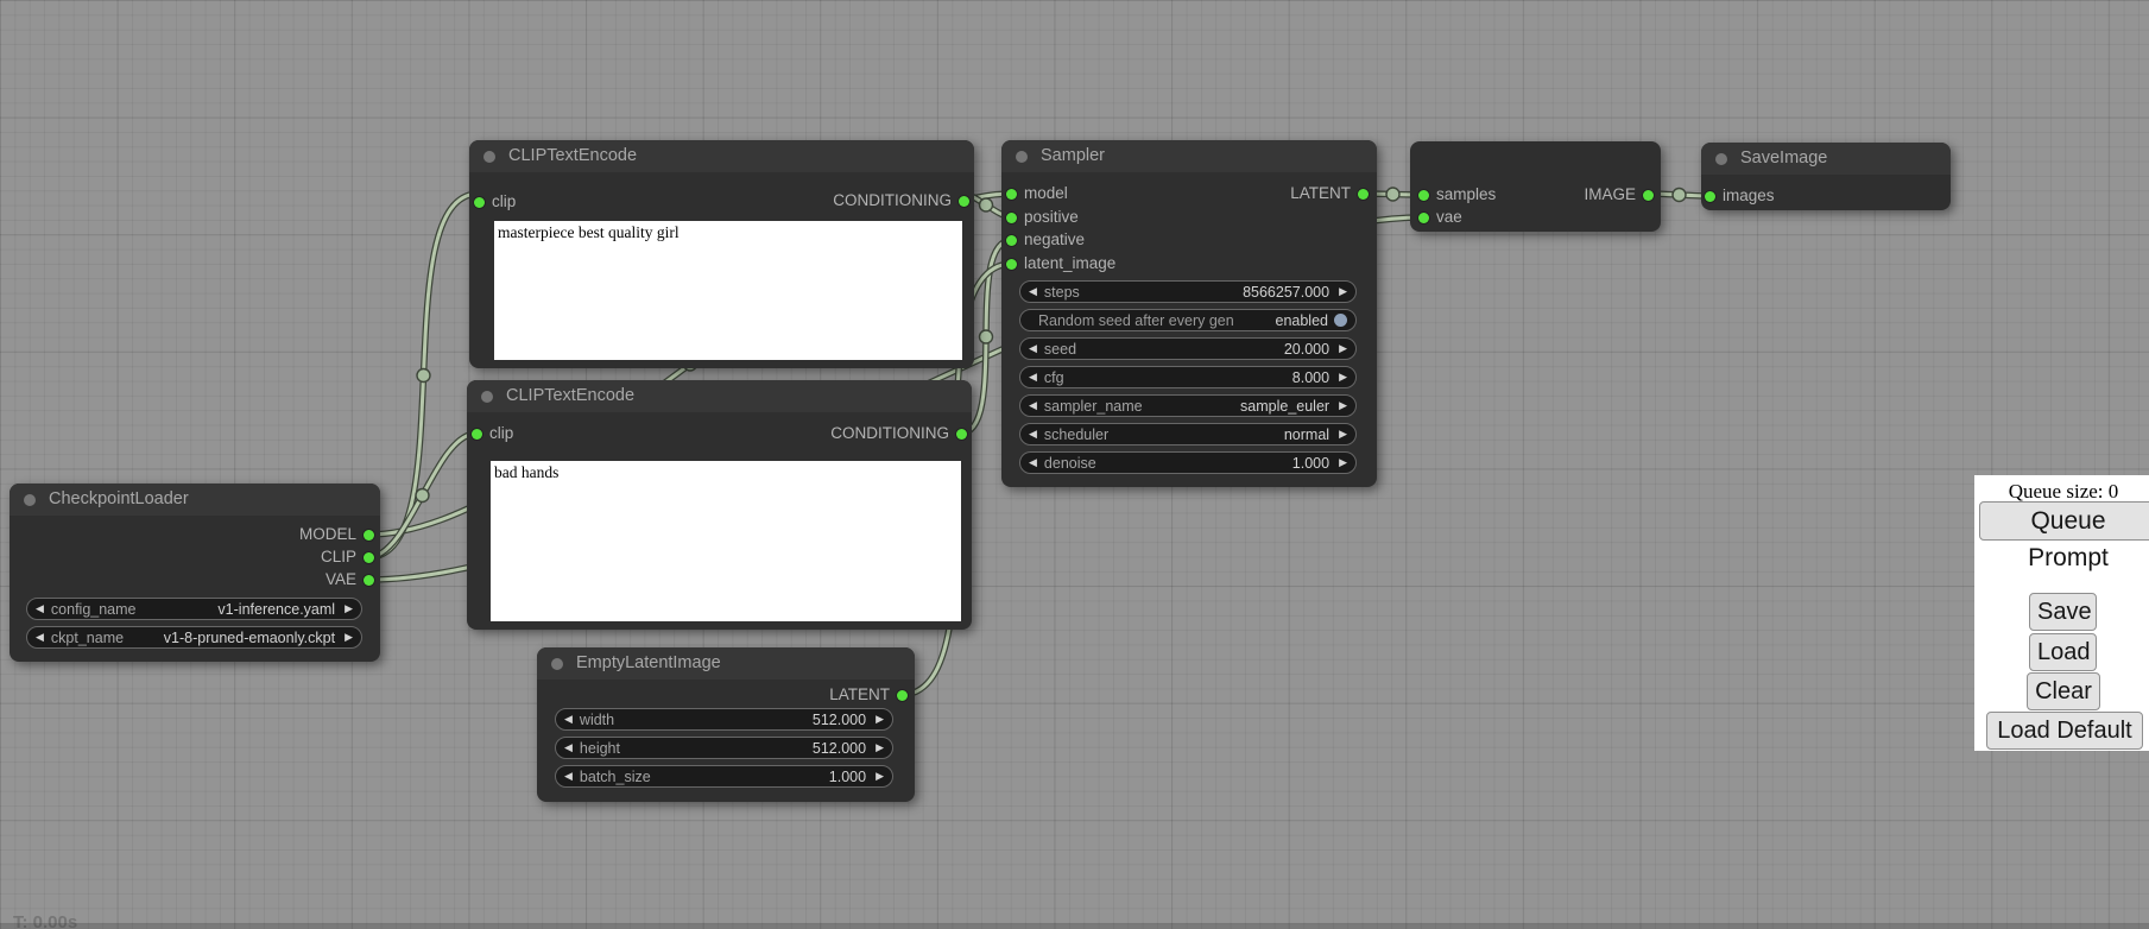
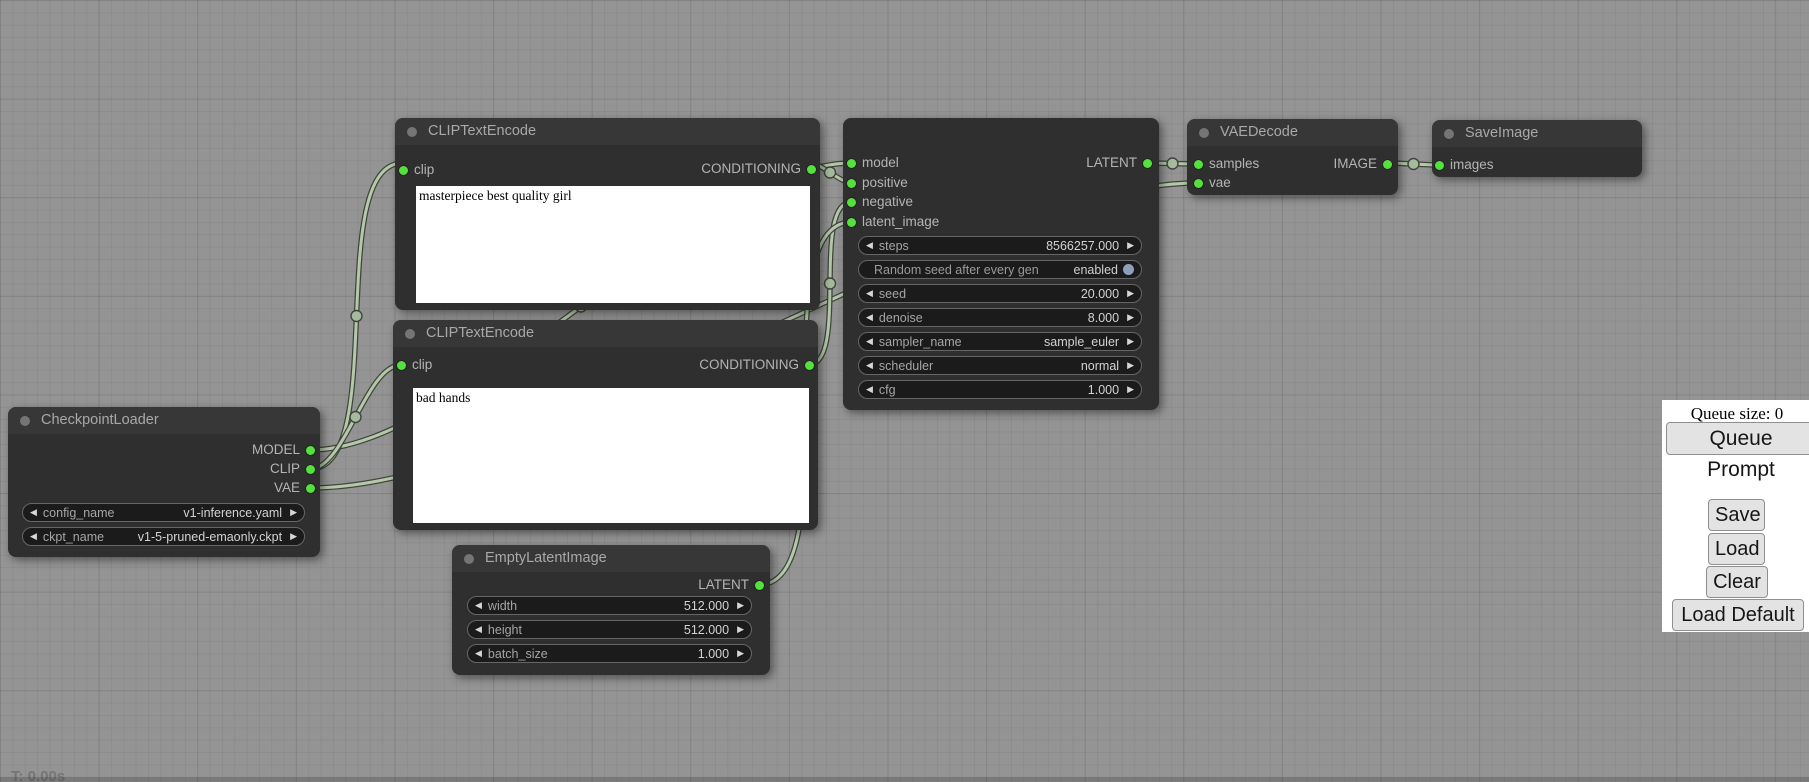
  CheckpointLoader
  MODEL
  CLIP
  VAE
  ◀
  config_name
  v1-inference.yaml
  ▶
  ◀
  ckpt_name
- v1-8-pruned-emaonly.ckpt
+ v1-5-pruned-emaonly.ckpt
  ▶
  CLIPTextEncode
  clip
  CONDITIONING
  masterpiece best quality girl
  CLIPTextEncode
  clip
  CONDITIONING
  bad hands
  EmptyLatentImage
  LATENT
  ◀
  width
  512.000
  ▶
  ◀
  height
  512.000
  ▶
  ◀
  batch_size
  1.000
  ▶
- Sampler
  model
  positive
  negative
  latent_image
  LATENT
  ◀
  steps
  8566257.000
  ▶
  Random seed after every gen
  enabled
  ◀
  seed
  20.000
  ▶
  ◀
- cfg
+ denoise
  8.000
  ▶
  ◀
  sampler_name
  sample_euler
  ▶
  ◀
  scheduler
  normal
  ▶
  ◀
- denoise
+ cfg
  1.000
  ▶
+ VAEDecode
  samples
  vae
  IMAGE
  SaveImage
  images
  Queue size: 0
  Queue Prompt
  Save
  Load
  Clear
  Load Default
  T: 0.00s
